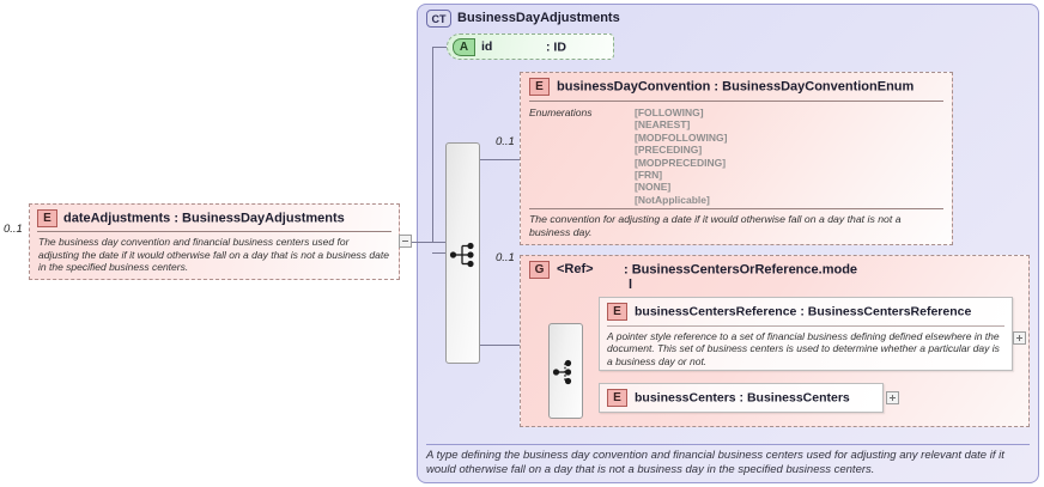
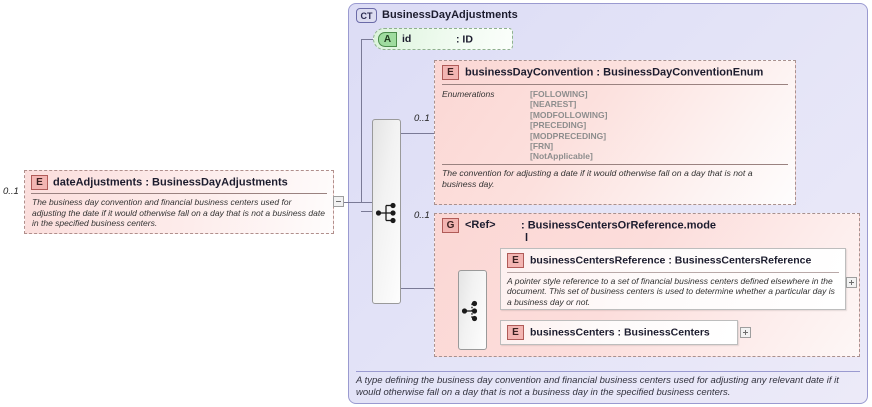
  CT BusinessDayAdjustments
  A id : ID
  0..1
  E businessDayConvention : BusinessDayConventionEnum
  Enumerations
  [FOLLOWING]
  [NEAREST]
  [MODFOLLOWING]
  [PRECEDING]
  [MODPRECEDING]
  [FRN]
- [NONE]
  [NotApplicable]
  The convention for adjusting a date if it would otherwise fall on a day that is not a business day.
  0..1
  G <Ref> : BusinessCentersOrReference.mode
  l
  E businessCentersReference : BusinessCentersReference
- A pointer style reference to a set of financial business defining defined elsewhere in the document. This set of business centers is used to determine whether a particular day is a business day or not.
+ A pointer style reference to a set of financial business centers defined elsewhere in the document. This set of business centers is used to determine whether a particular day is a business day or not.
  E businessCenters : BusinessCenters
  0..1
  E dateAdjustments : BusinessDayAdjustments
  The business day convention and financial business centers used for adjusting the date if it would otherwise fall on a day that is not a business date in the specified business centers.
  A type defining the business day convention and financial business centers used for adjusting any relevant date if it would otherwise fall on a day that is not a business day in the specified business centers.
